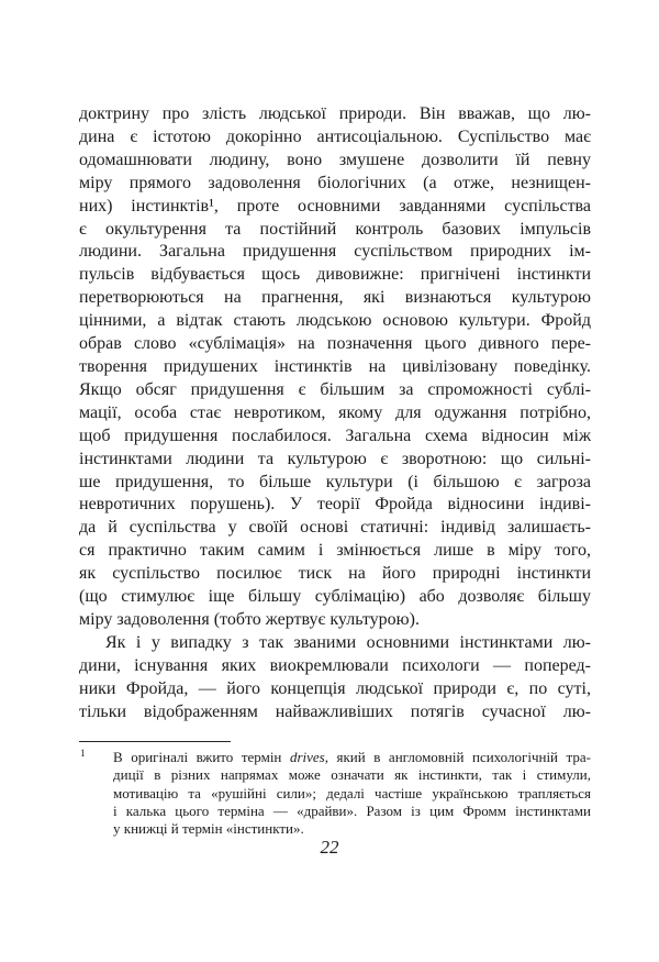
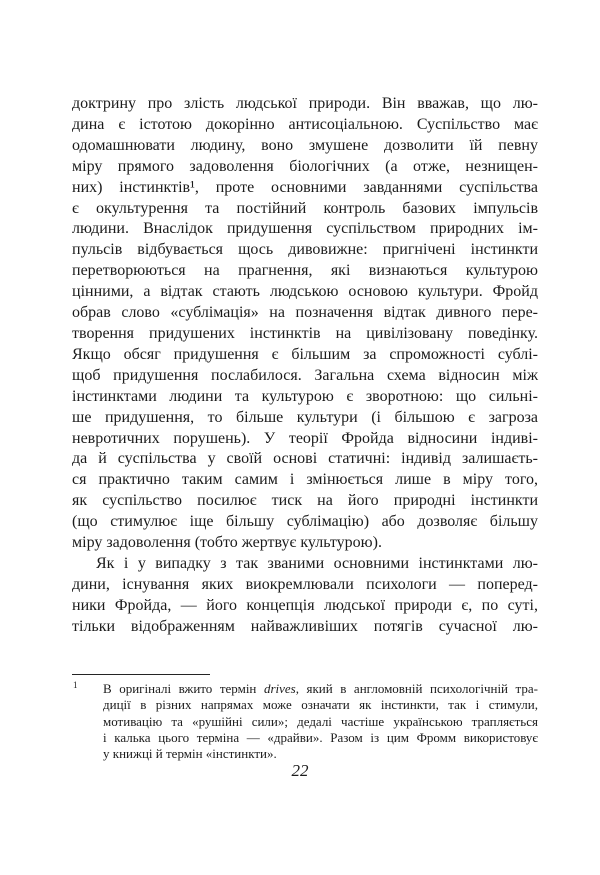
  доктрину про злість людської природи. Він вважав, що лю-
  дина є істотою докорінно антисоціальною. Суспільство має
  одомашнювати людину, воно змушене дозволити їй певну
  міру прямого задоволення біологічних (а отже, незнищен-
  них) інстинктів¹, проте основними завданнями суспільства
  є окультурення та постійний контроль базових імпульсів
- людини. Загальна придушення суспільством природних ім-
+ людини. Внаслідок придушення суспільством природних ім-
  пульсів відбувається щось дивовижне: пригнічені інстинкти
  перетворюються на прагнення, які визнаються культурою
  цінними, а відтак стають людською основою культури. Фройд
- обрав слово «сублімація» на позначення цього дивного пере-
+ обрав слово «сублімація» на позначення відтак дивного пере-
  творення придушених інстинктів на цивілізовану поведінку.
  Якщо обсяг придушення є більшим за спроможності сублі-
- мації, особа стає невротиком, якому для одужання потрібно,
  щоб придушення послабилося. Загальна схема відносин між
  інстинктами людини та культурою є зворотною: що сильні-
  ше придушення, то більше культури (і більшою є загроза
  невротичних порушень). У теорії Фройда відносини індиві-
  да й суспільства у своїй основі статичні: індивід залишаєть-
  ся практично таким самим і змінюється лише в міру того,
  як суспільство посилює тиск на його природні інстинкти
  (що стимулює іще більшу сублімацію) або дозволяє більшу
  міру задоволення (тобто жертвує культурою).
  Як і у випадку з так званими основними інстинктами лю-
  дини, існування яких виокремлювали психологи — поперед-
  ники Фройда, — його концепція людської природи є, по суті,
  тільки відображенням найважливіших потягів сучасної лю-
  1
  В оригіналі вжито термін drives, який в англомовній психологічній тра-
  диції в різних напрямах може означати як інстинкти, так і стимули,
  мотивацію та «рушійні сили»; дедалі частіше українською трапляється
- і калька цього терміна — «драйви». Разом із цим Фромм інстинктами
+ і калька цього терміна — «драйви». Разом із цим Фромм використовує
  у книжці й термін «інстинкти».
  22
